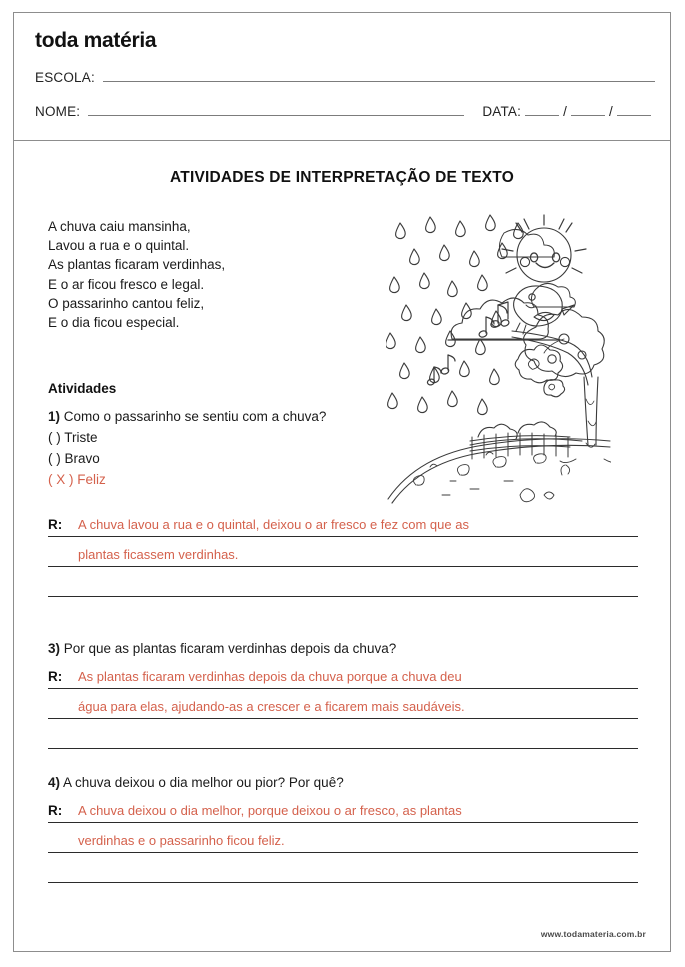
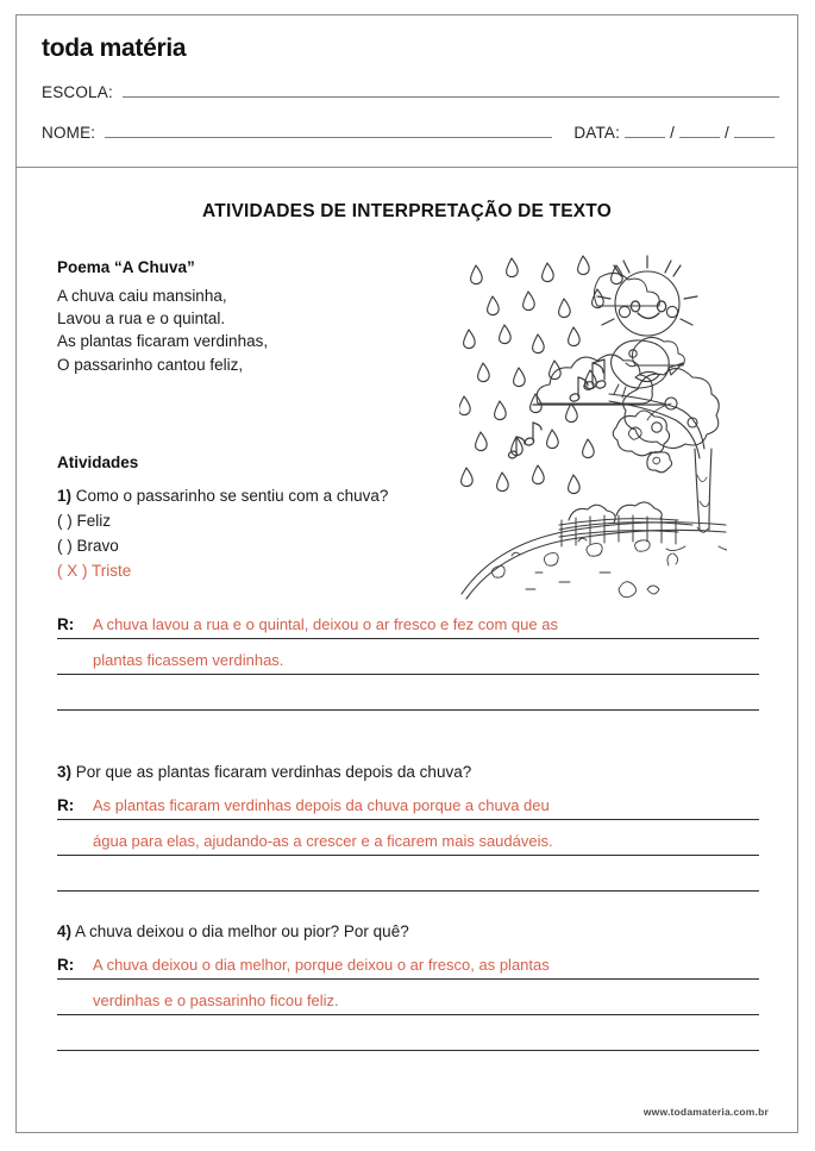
  toda matéria
  ESCOLA:
  NOME:
  DATA:
  /
  /
  ATIVIDADES DE INTERPRETAÇÃO DE TEXTO
+ Poema “A Chuva”
  A chuva caiu mansinha,
  Lavou a rua e o quintal.
  As plantas ficaram verdinhas,
- E o ar ficou fresco e legal.
  O passarinho cantou feliz,
- E o dia ficou especial.
  Atividades
  1) Como o passarinho se sentiu com a chuva?
- ( ) Triste
+ ( ) Feliz
  ( ) Bravo
- ( X ) Feliz
+ ( X ) Triste
  R:
  A chuva lavou a rua e o quintal, deixou o ar fresco e fez com que as
  plantas ficassem verdinhas.
  3) Por que as plantas ficaram verdinhas depois da chuva?
  R:
  As plantas ficaram verdinhas depois da chuva porque a chuva deu
  água para elas, ajudando-as a crescer e a ficarem mais saudáveis.
  4) A chuva deixou o dia melhor ou pior? Por quê?
  R:
  A chuva deixou o dia melhor, porque deixou o ar fresco, as plantas
  verdinhas e o passarinho ficou feliz.
  www.todamateria.com.br
